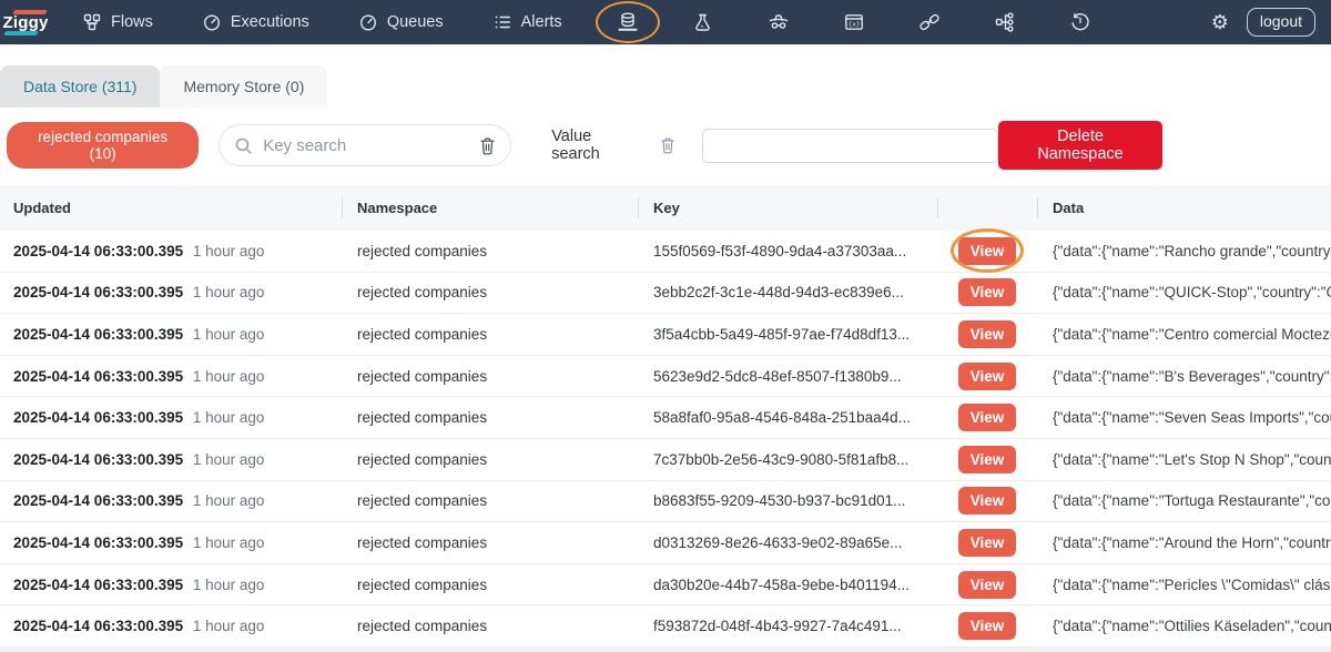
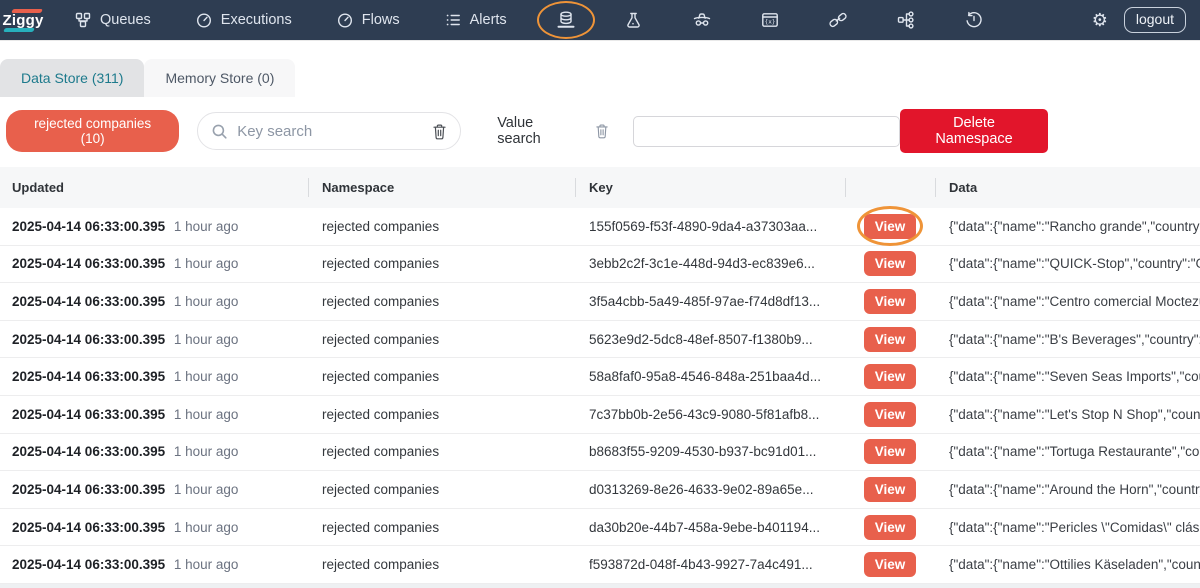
  Ziggy
- Flows
+ Queues
  Executions
- Queues
+ Flows
  Alerts
  ⚙
  logout
  Data Store (311)
  Memory Store (0)
  rejected companies (10)
  Key search
  Value search
  Delete Namespace
  Updated
  Namespace
  Key
  Data
  2025-04-14 06:33:00.395 1 hour ago
  rejected companies
  155f0569-f53f-4890-9da4-a37303aa...
  View
  {"data":{"name":"Rancho grande","country
  2025-04-14 06:33:00.395 1 hour ago
  rejected companies
  3ebb2c2f-3c1e-448d-94d3-ec839e6...
  View
  {"data":{"name":"QUICK-Stop","country":"
  2025-04-14 06:33:00.395 1 hour ago
  rejected companies
  3f5a4cbb-5a49-485f-97ae-f74d8df13...
  View
  2025-04-14 06:33:00.395 1 hour ago
  rejected companies
  5623e9d2-5dc8-48ef-8507-f1380b9...
  View
  {"data":{"name":"B's Beverages","country"
  2025-04-14 06:33:00.395 1 hour ago
  rejected companies
  58a8faf0-95a8-4546-848a-251baa4d...
  View
  {"data":{"name":"Seven Seas Imports","co
  2025-04-14 06:33:00.395 1 hour ago
  rejected companies
  7c37bb0b-2e56-43c9-9080-5f81afb8...
  View
  {"data":{"name":"Let's Stop N Shop","coun
  2025-04-14 06:33:00.395 1 hour ago
  rejected companies
  b8683f55-9209-4530-b937-bc91d01...
  View
  {"data":{"name":"Tortuga Restaurante","co
  2025-04-14 06:33:00.395 1 hour ago
  rejected companies
  d0313269-8e26-4633-9e02-89a65e...
  View
  {"data":{"name":"Around the Horn","countr
  2025-04-14 06:33:00.395 1 hour ago
  rejected companies
  da30b20e-44b7-458a-9ebe-b401194...
  View
  2025-04-14 06:33:00.395 1 hour ago
  rejected companies
  f593872d-048f-4b43-9927-7a4c491...
  View
  {"data":{"name":"Ottilies Käseladen","coun
